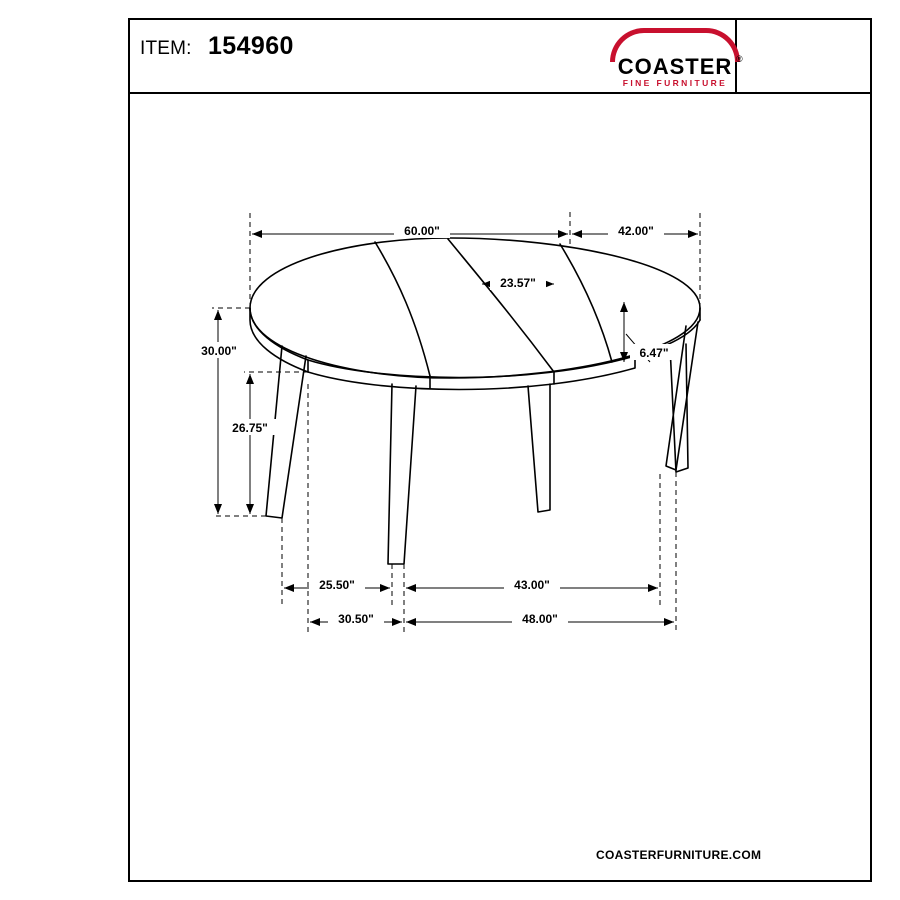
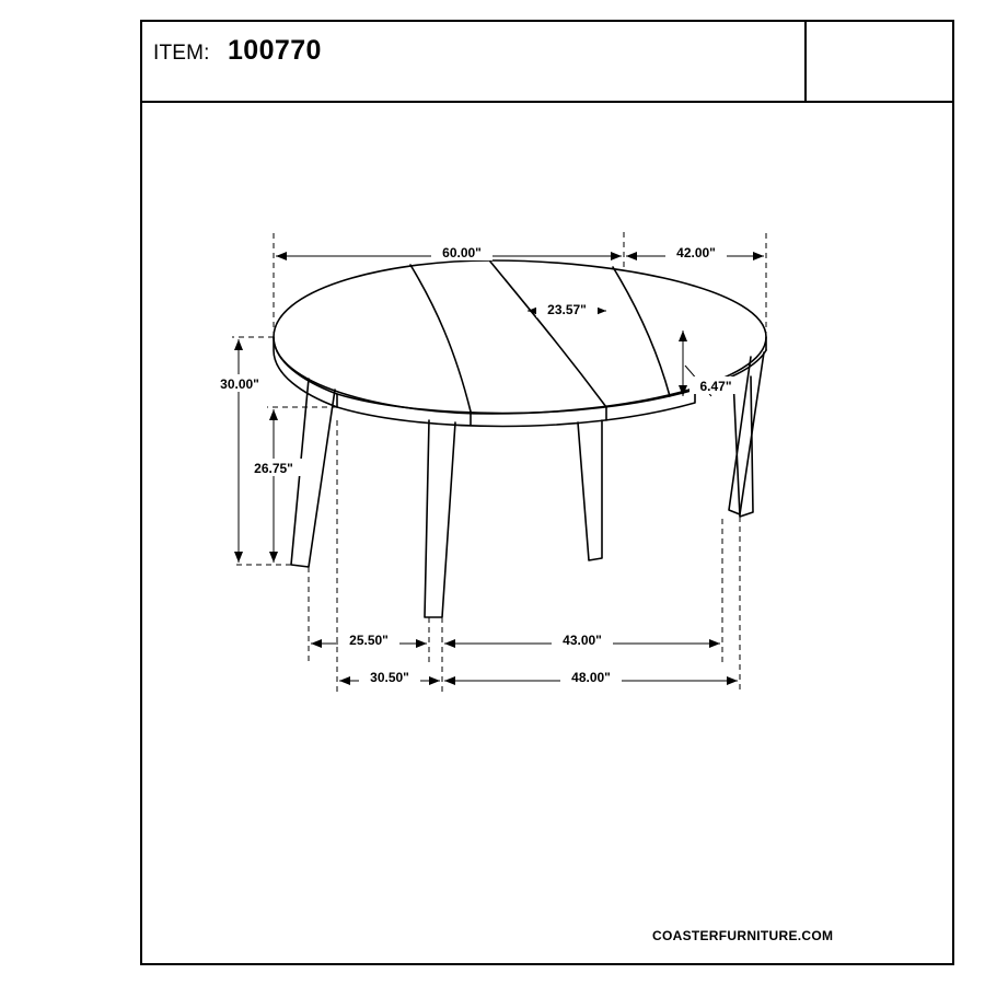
  ITEM:
- 154960
+ 100770
- COASTER
- ®
- FINE FURNITURE
  60.00"
  42.00"
  23.57"
  6.47"
  30.00"
  26.75"
  25.50"
  43.00"
  30.50"
  48.00"
  COASTERFURNITURE.COM
